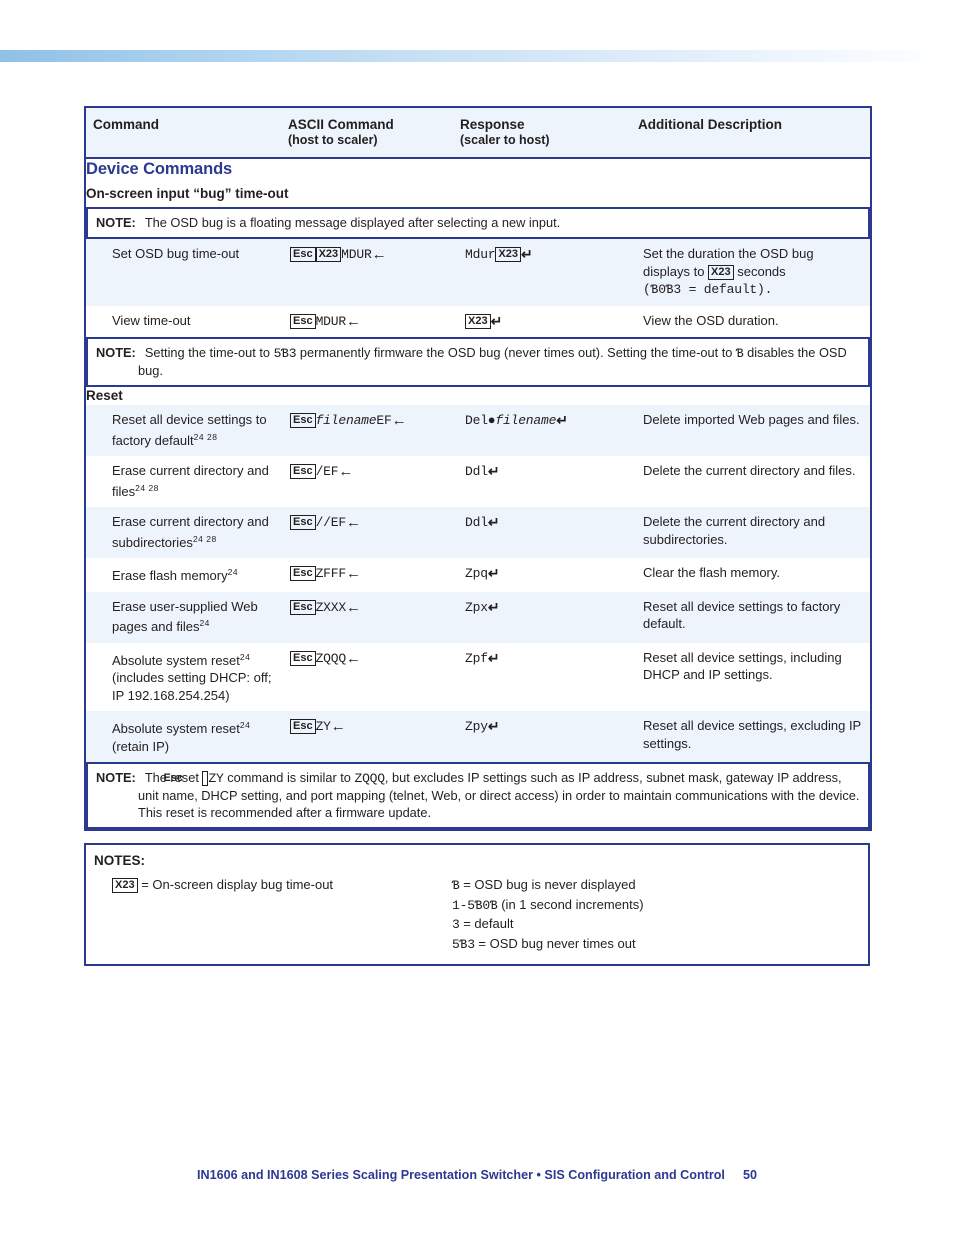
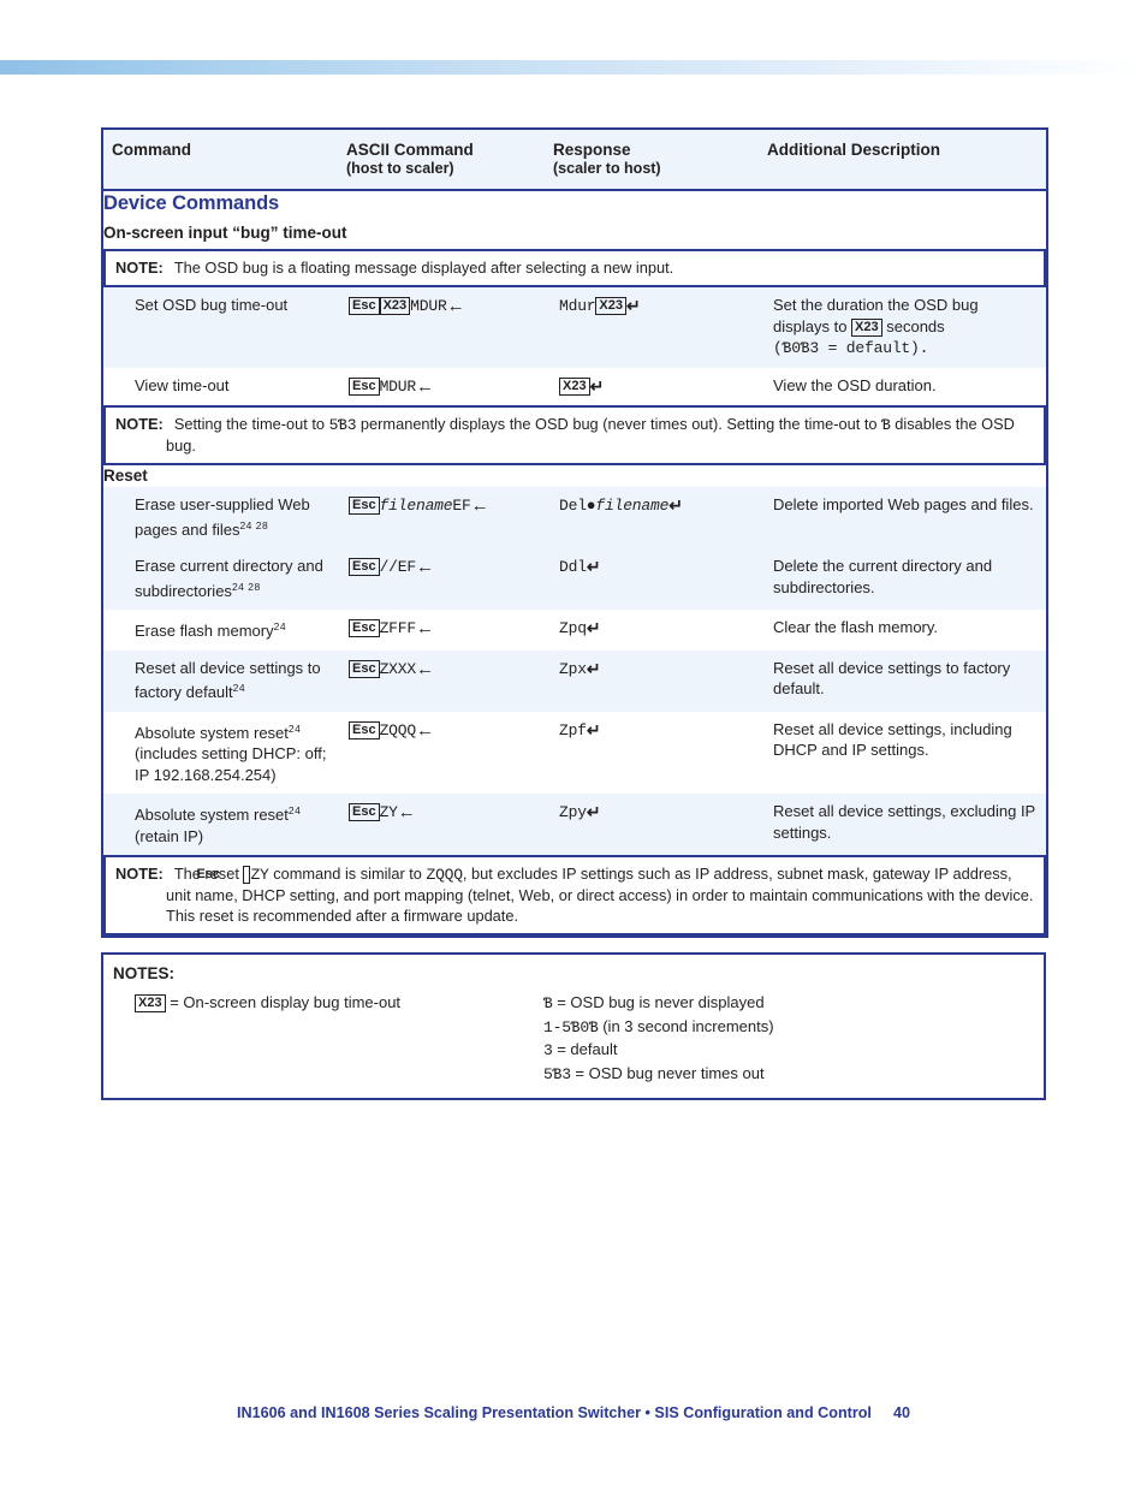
  Command	ASCII Command (host to scaler)	Response (scaler to host)	Additional Description
  Device Commands On-screen input “bug” time-out
  NOTE: The OSD bug is a floating message displayed after selecting a new input.
  Set OSD bug time-out	Esc X23 MDUR←	Mdur X23 ↵	Set the duration the OSD bug displays to X23 seconds (Ɓ0Ɓ3 = default).
  View time-out	Esc MDUR←	X23 ↵	View the OSD duration.
- NOTE: Setting the time-out to 5Ɓ3 permanently firmware the OSD bug (never times out). Setting the time-out to Ɓ disables the OSD bug.
+ NOTE: Setting the time-out to 5Ɓ3 permanently displays the OSD bug (never times out). Setting the time-out to Ɓ disables the OSD bug.
  Reset
- Reset all device settings to factory default24 28	Esc filenameEF←	Del●filename↵	Delete imported Web pages and files.
+ Erase user-supplied Web pages and files24 28	Esc filenameEF←	Del●filename↵	Delete imported Web pages and files.
- Erase current directory and files24 28	Esc /EF←	Ddl↵	Delete the current directory and files.
  Erase current directory and subdirectories24 28	Esc //EF←	Ddl↵	Delete the current directory and subdirectories.
  Erase flash memory24	Esc ZFFF←	Zpq↵	Clear the flash memory.
- Erase user-supplied Web pages and files24	Esc ZXXX←	Zpx↵	Reset all device settings to factory default.
+ Reset all device settings to factory default24	Esc ZXXX←	Zpx↵	Reset all device settings to factory default.
  Absolute system reset24 (includes setting DHCP: off; IP 192.168.254.254)	Esc ZQQQ←	Zpf↵	Reset all device settings, including DHCP and IP settings.
  Absolute system reset24 (retain IP)	Esc ZY←	Zpy↵	Reset all device settings, excluding IP settings.
  NOTE: The reset Esc ZY command is similar to ZQQQ, but excludes IP settings such as IP address, subnet mask, gateway IP address, unit name, DHCP setting, and port mapping (telnet, Web, or direct access) in order to maintain communications with the device. This reset is recommended after a firmware update.
  NOTES:
  X23 = On-screen display bug time-out
  Ɓ = OSD bug is never displayed
- 1-5Ɓ0Ɓ (in 1 second increments)
+ 1-5Ɓ0Ɓ (in 3 second increments)
  3 = default
  5Ɓ3 = OSD bug never times out
- IN1606 and IN1608 Series Scaling Presentation Switcher • SIS Configuration and Control 50
+ IN1606 and IN1608 Series Scaling Presentation Switcher • SIS Configuration and Control 40
